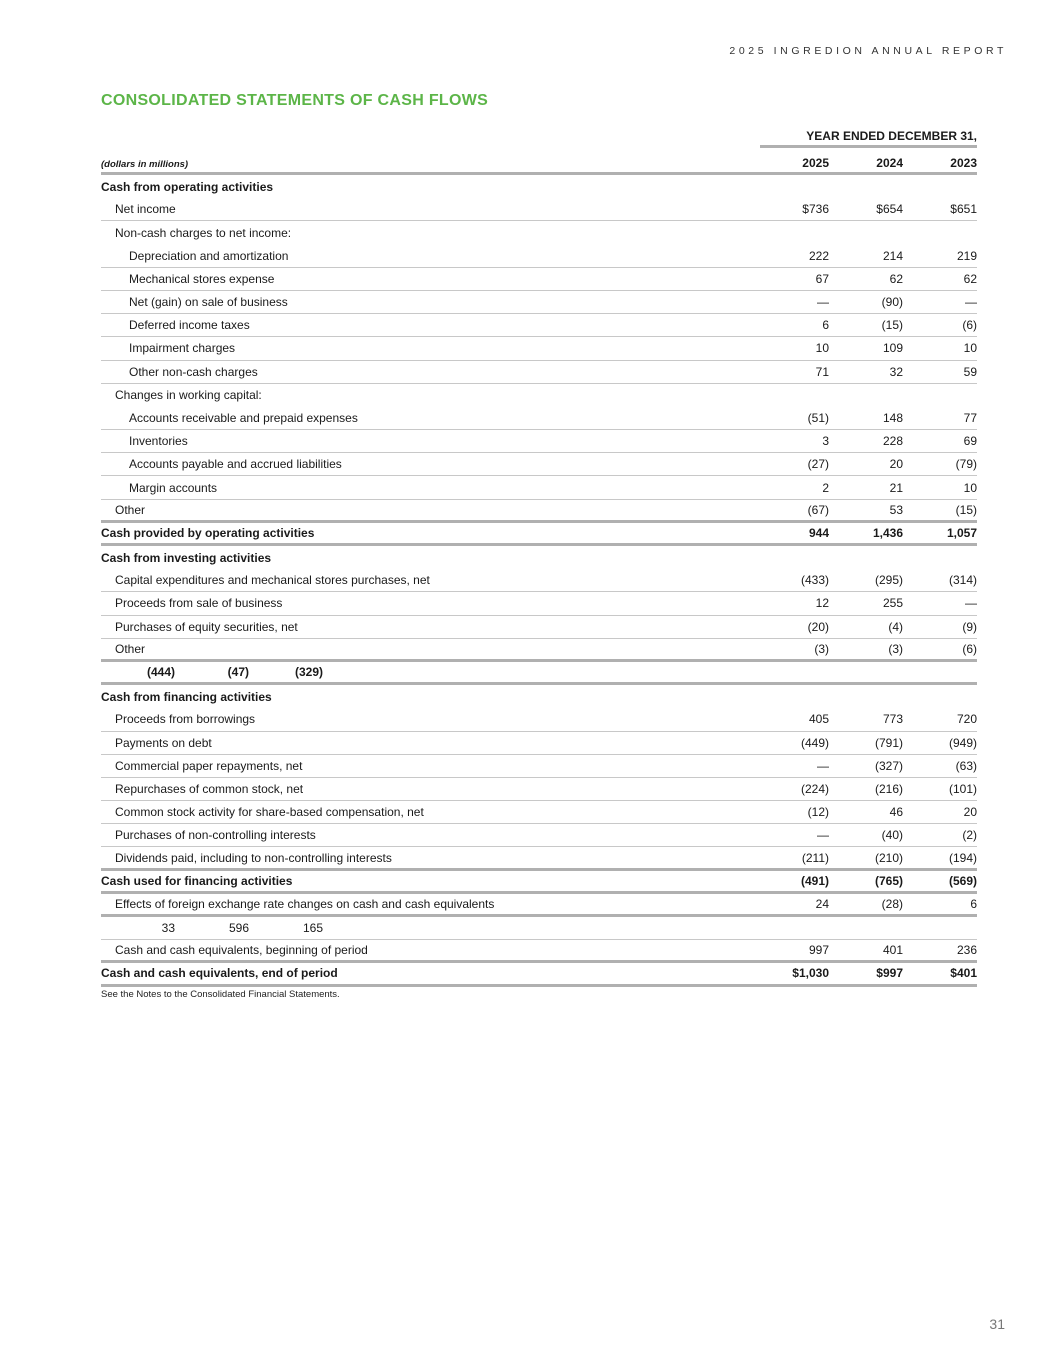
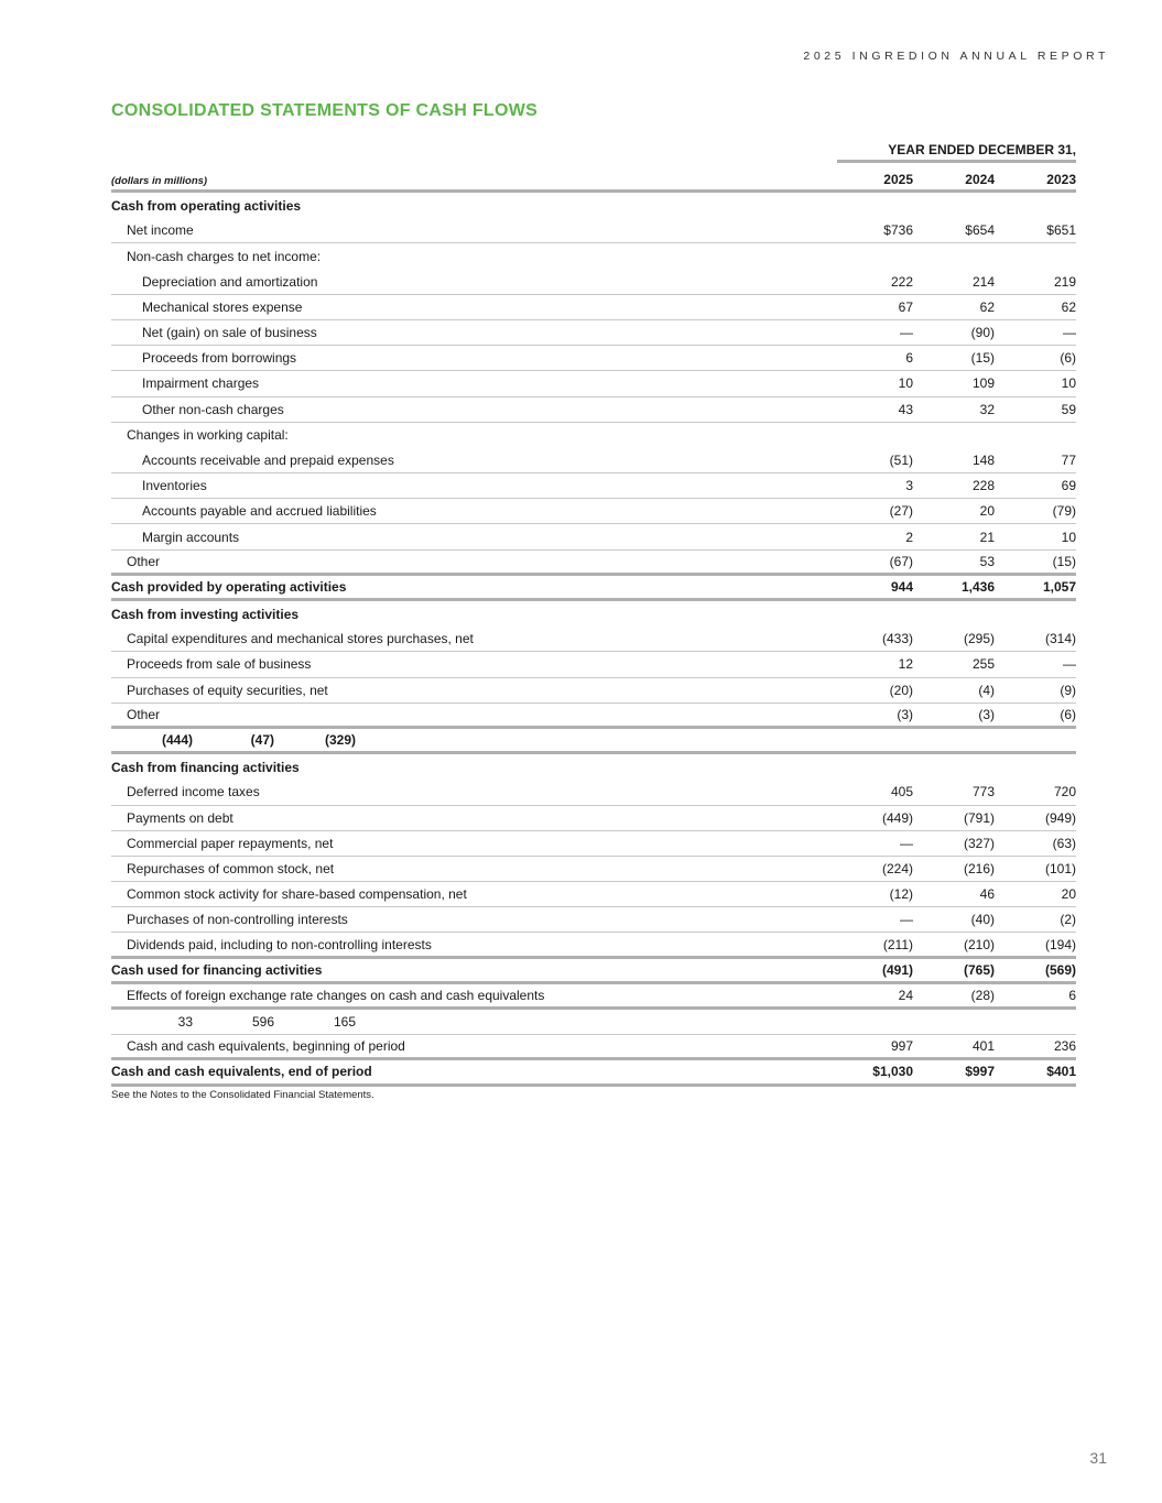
  2025 INGREDION ANNUAL REPORT
  CONSOLIDATED STATEMENTS OF CASH FLOWS
  YEAR ENDED DECEMBER 31,
  (dollars in millions)
  2025
  2024
  2023
  Cash from operating activities
  Net income
  $736
  $654
  $651
  Non-cash charges to net income:
  Depreciation and amortization
  222
  214
  219
  Mechanical stores expense
  67
  62
  62
  Net (gain) on sale of business
  —
  (90)
  —
- Deferred income taxes
+ Proceeds from borrowings
  6
  (15)
  (6)
  Impairment charges
  10
  109
  10
  Other non-cash charges
- 71
+ 43
  32
  59
  Changes in working capital:
  Accounts receivable and prepaid expenses
  (51)
  148
  77
  Inventories
  3
  228
  69
  Accounts payable and accrued liabilities
  (27)
  20
  (79)
  Margin accounts
  2
  21
  10
  Other
  (67)
  53
  (15)
  Cash provided by operating activities
  944
  1,436
  1,057
  Cash from investing activities
  Capital expenditures and mechanical stores purchases, net
  (433)
  (295)
  (314)
  Proceeds from sale of business
  12
  255
  —
  Purchases of equity securities, net
  (20)
  (4)
  (9)
  Other
  (3)
  (3)
  (6)
  (444)
  (47)
  (329)
  Cash from financing activities
- Proceeds from borrowings
+ Deferred income taxes
  405
  773
  720
  Payments on debt
  (449)
  (791)
  (949)
  Commercial paper repayments, net
  —
  (327)
  (63)
  Repurchases of common stock, net
  (224)
  (216)
  (101)
  Common stock activity for share-based compensation, net
  (12)
  46
  20
  Purchases of non-controlling interests
  —
  (40)
  (2)
  Dividends paid, including to non-controlling interests
  (211)
  (210)
  (194)
  Cash used for financing activities
  (491)
  (765)
  (569)
  Effects of foreign exchange rate changes on cash and cash equivalents
  24
  (28)
  6
  33
  596
  165
  Cash and cash equivalents, beginning of period
  997
  401
  236
  Cash and cash equivalents, end of period
  $1,030
  $997
  $401
  See the Notes to the Consolidated Financial Statements.
  31
